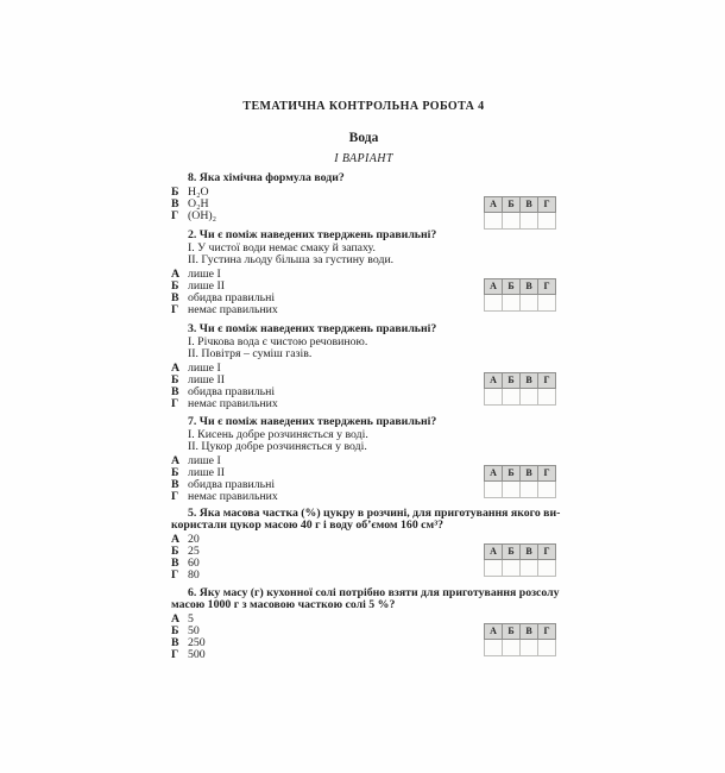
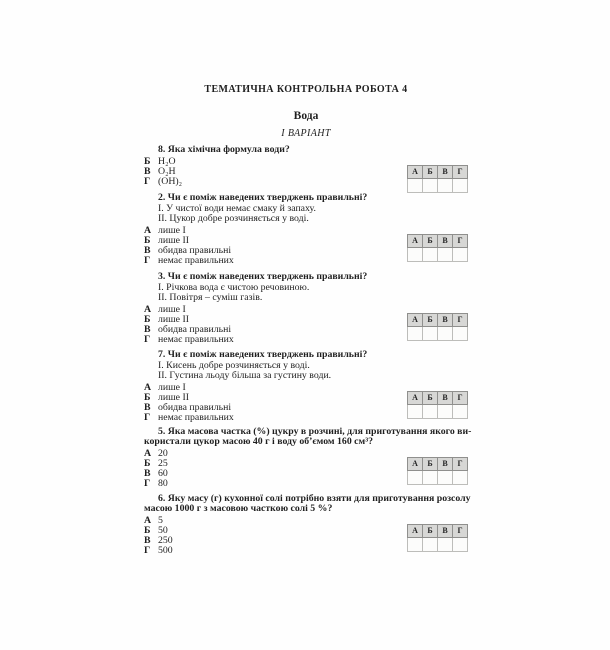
  ТЕМАТИЧНА КОНТРОЛЬНА РОБОТА 4
  Вода
  І ВАРІАНТ
  8. Яка хімічна формула води?
  Б H₂O
  В O₂H
  Г (OH)₂
  А	Б	В	Г
  2. Чи є поміж наведених тверджень правильні?
  І. У чистої води немає смаку й запаху.
- ІІ. Густина льоду більша за густину води.
+ ІІ. Цукор добре розчиняється у воді.
  А лише І
  Б лише ІІ
  В обидва правильні
  Г немає правильних
  А	Б	В	Г
  3. Чи є поміж наведених тверджень правильні?
  І. Річкова вода є чистою речовиною.
  ІІ. Повітря – суміш газів.
  А лише І
  Б лише ІІ
  В обидва правильні
  Г немає правильних
  А	Б	В	Г
  7. Чи є поміж наведених тверджень правильні?
  І. Кисень добре розчиняється у воді.
- ІІ. Цукор добре розчиняється у воді.
+ ІІ. Густина льоду більша за густину води.
  А лише І
  Б лише ІІ
  В обидва правильні
  Г немає правильних
  А	Б	В	Г
  5. Яка масова частка (%) цукру в розчині, для приготування якого ви-
  користали цукор масою 40 г і воду об’ємом 160 см³?
  А 20
  Б 25
  В 60
  Г 80
  А	Б	В	Г
  6. Яку масу (г) кухонної солі потрібно взяти для приготування розсолу
  масою 1000 г з масовою часткою солі 5 %?
  А 5
  Б 50
  В 250
  Г 500
  А	Б	В	Г
